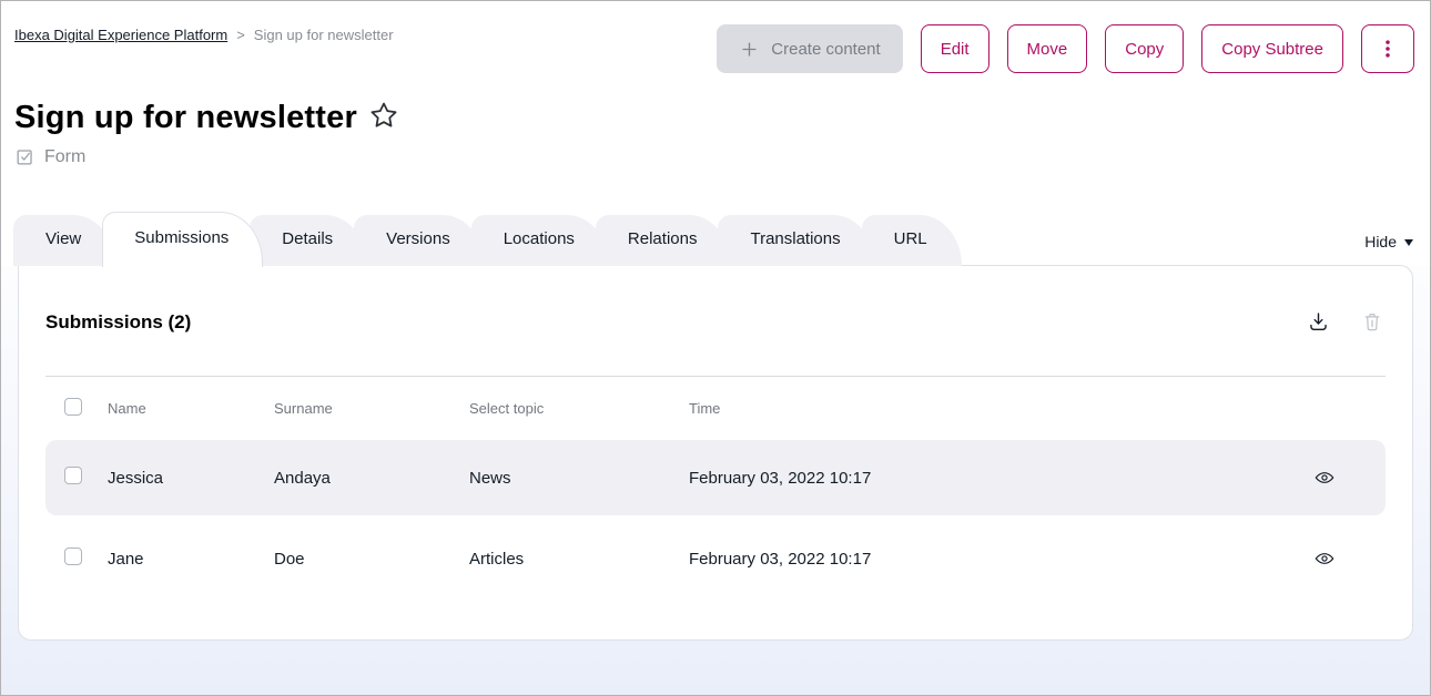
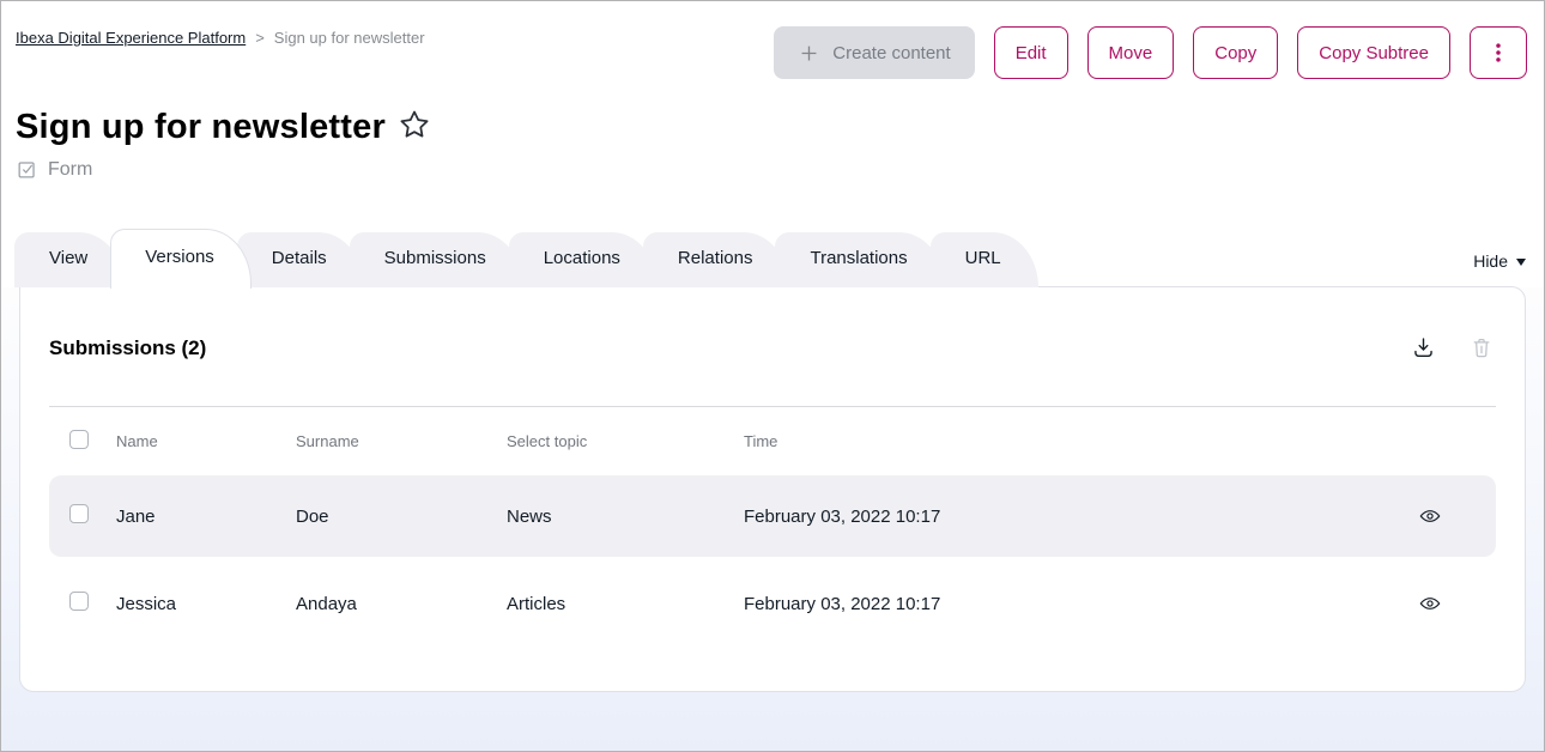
  Ibexa Digital Experience Platform
  >
  Sign up for newsletter
  Create content
  Edit
  Move
  Copy
  Copy Subtree
  Sign up for newsletter
  Form
  View
- Submissions
+ Versions
  Details
- Versions
+ Submissions
  Locations
  Relations
  Translations
  URL
  Hide
  Submissions (2)
  Name
  Surname
  Select topic
  Time
- Jessica
+ Jane
- Andaya
+ Doe
  News
  February 03, 2022 10:17
- Jane
+ Jessica
- Doe
+ Andaya
  Articles
  February 03, 2022 10:17
